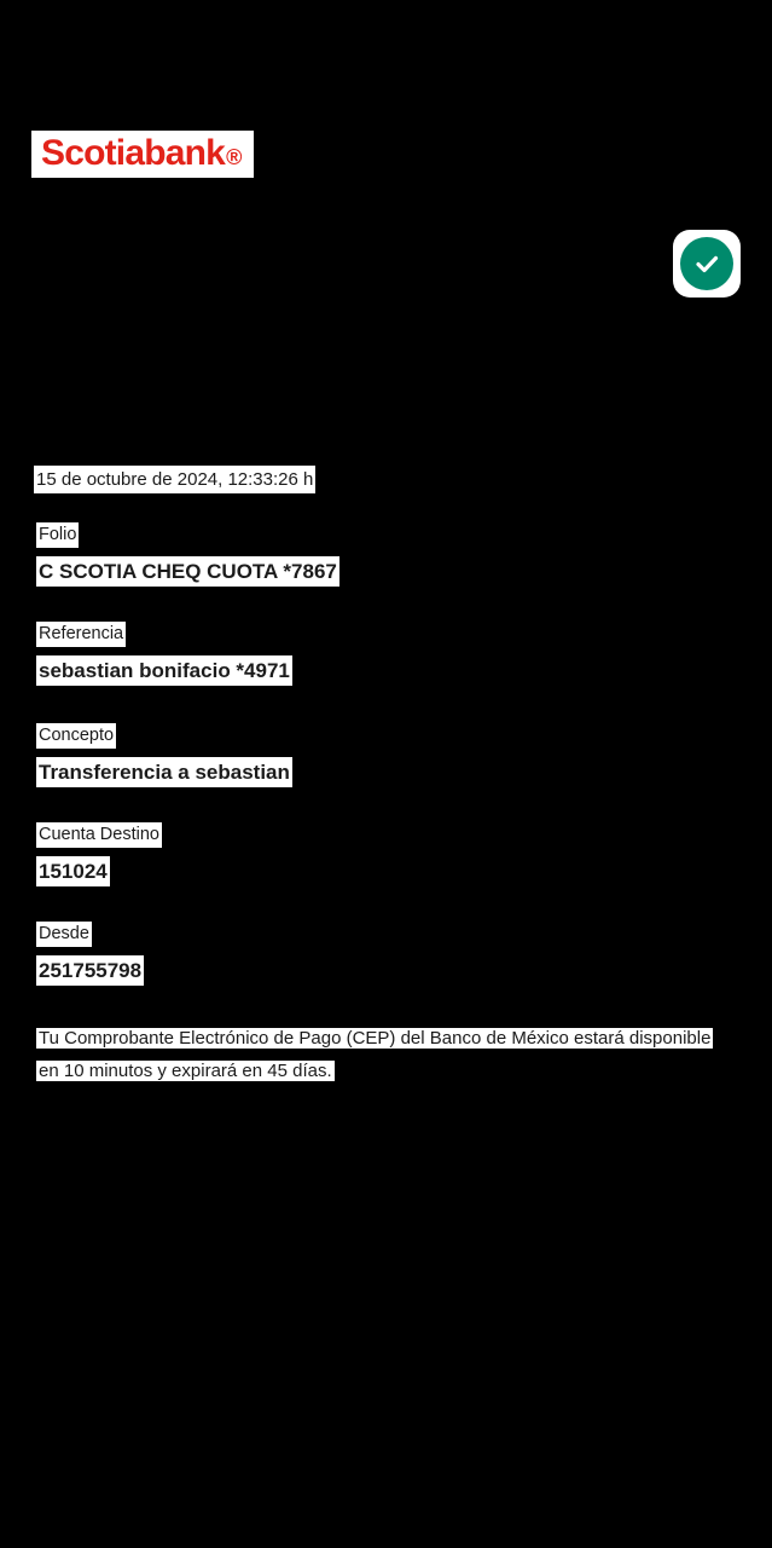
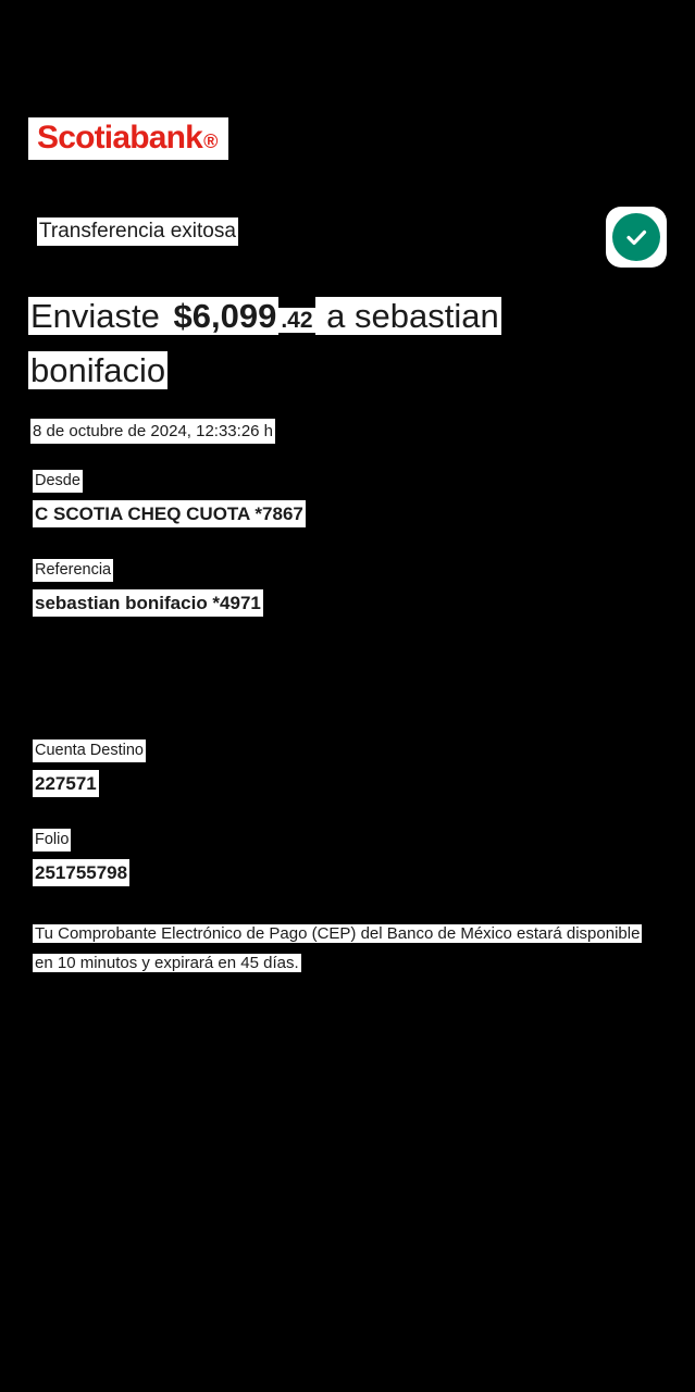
  Scotiabank
  ®
+ Transferencia exitosa
+ Enviaste $6,099 .42 a sebastian bonifacio
- 15 de octubre de 2024, 12:33:26 h
+ 8 de octubre de 2024, 12:33:26 h
- Folio
+ Desde
  C SCOTIA CHEQ CUOTA *7867
  Referencia
  sebastian bonifacio *4971
- Concepto
- Transferencia a sebastian
  Cuenta Destino
- 151024
+ 227571
- Desde
+ Folio
  251755798
  Tu Comprobante Electrónico de Pago (CEP) del Banco de México estará disponible en 10 minutos y expirará en 45 días.
